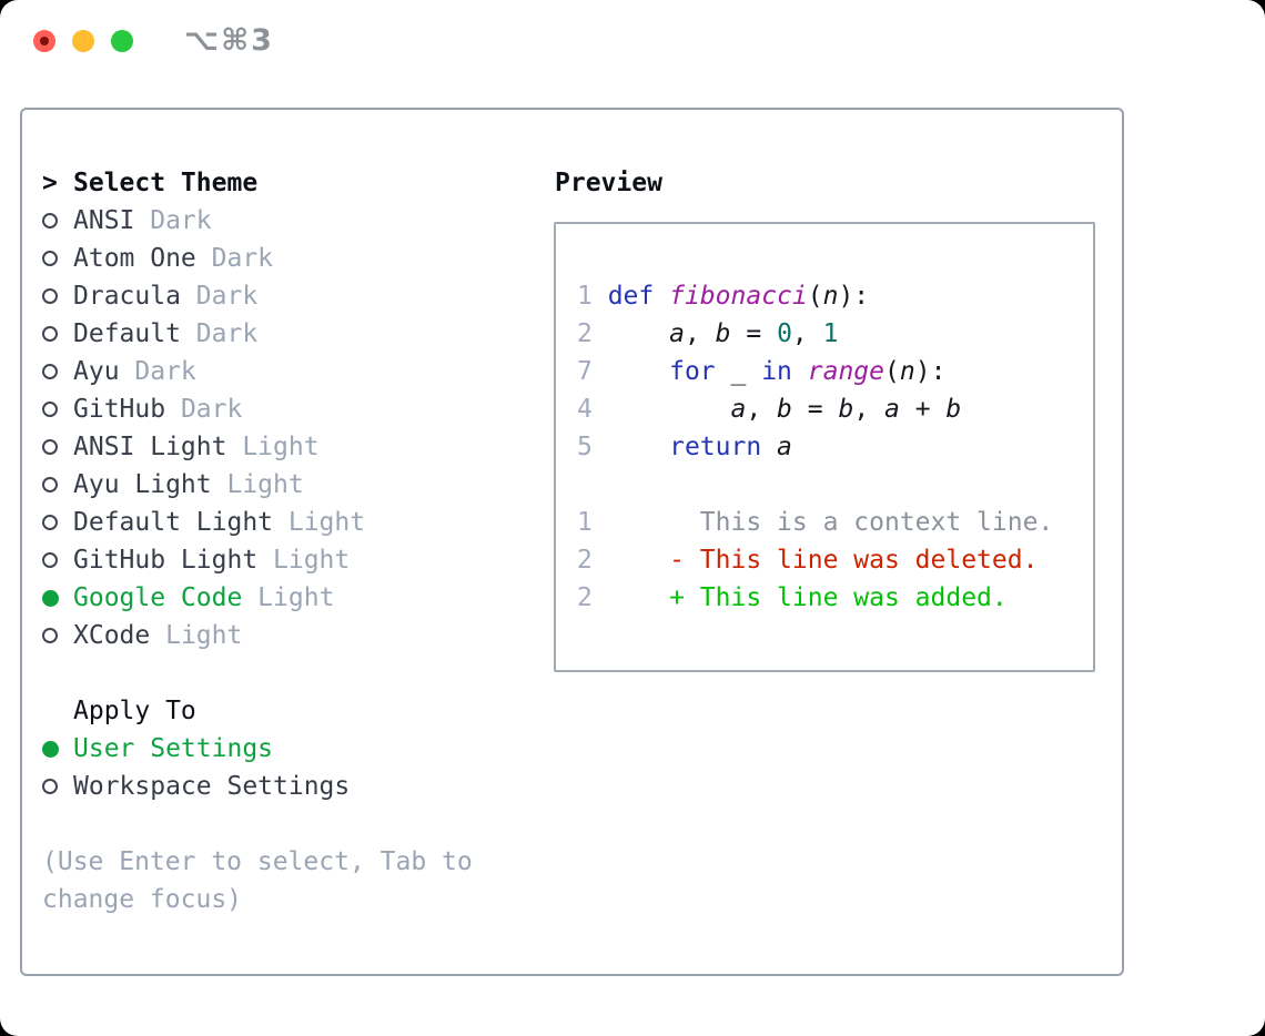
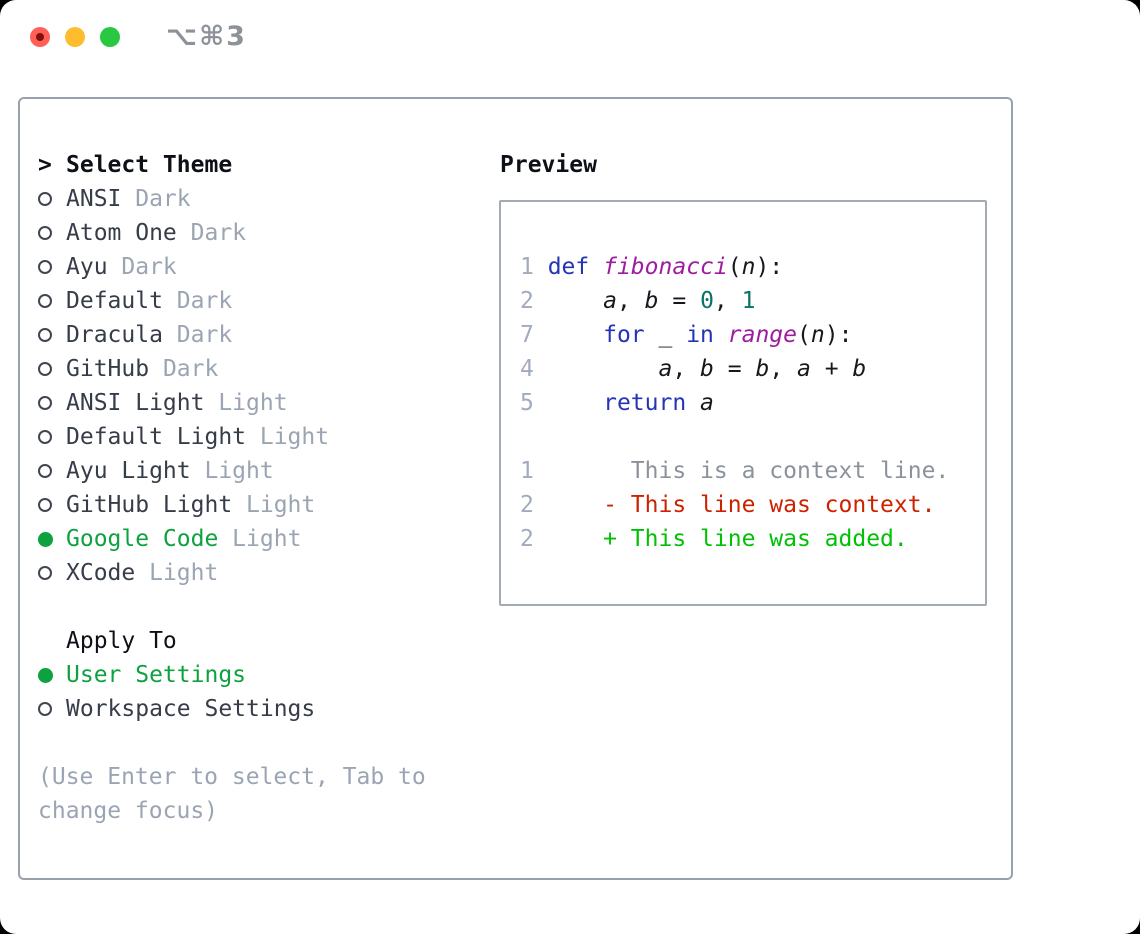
  ⌥⌘3
  >
  Select Theme
  ANSI
  Dark
  Atom One
  Dark
- Dracula
+ Ayu
  Dark
  Default
  Dark
- Ayu
+ Dracula
  Dark
  GitHub
  Dark
  ANSI Light
  Light
- Ayu Light
+ Default Light
  Light
- Default Light
+ Ayu Light
  Light
  GitHub Light
  Light
  Google Code
  Light
  XCode
  Light
  Apply To
  User Settings
  Workspace Settings
  (Use Enter to select, Tab to
  change focus)
  Preview
  1 def fibonacci(n):
  2 a, b = 0, 1
  7 for _ in range(n):
  4 a, b = b, a + b
  5 return a
  1 This is a context line.
- 2 - This line was deleted.
+ 2 - This line was context.
  2 + This line was added.
